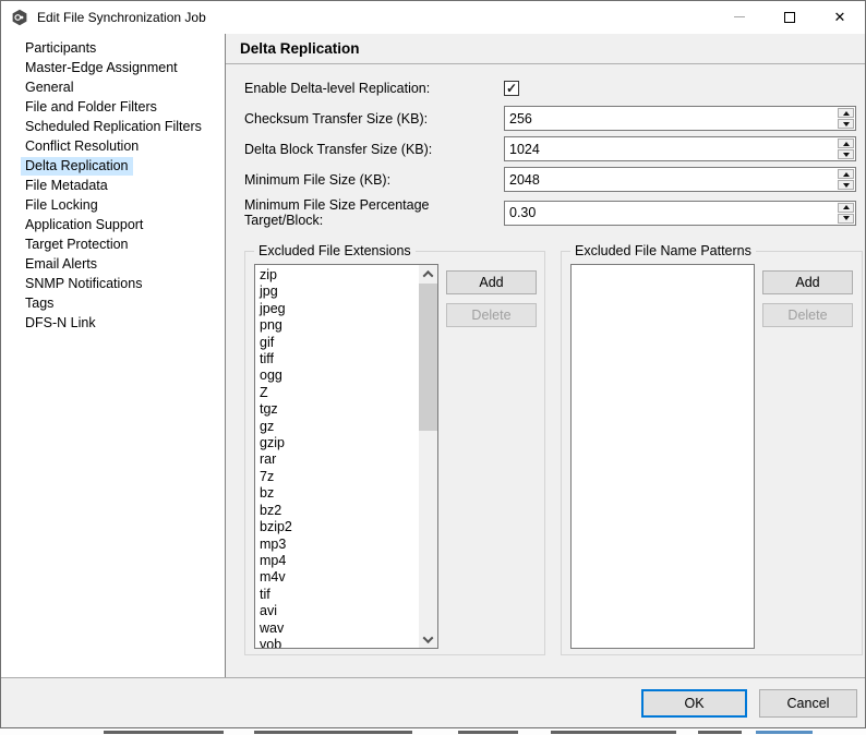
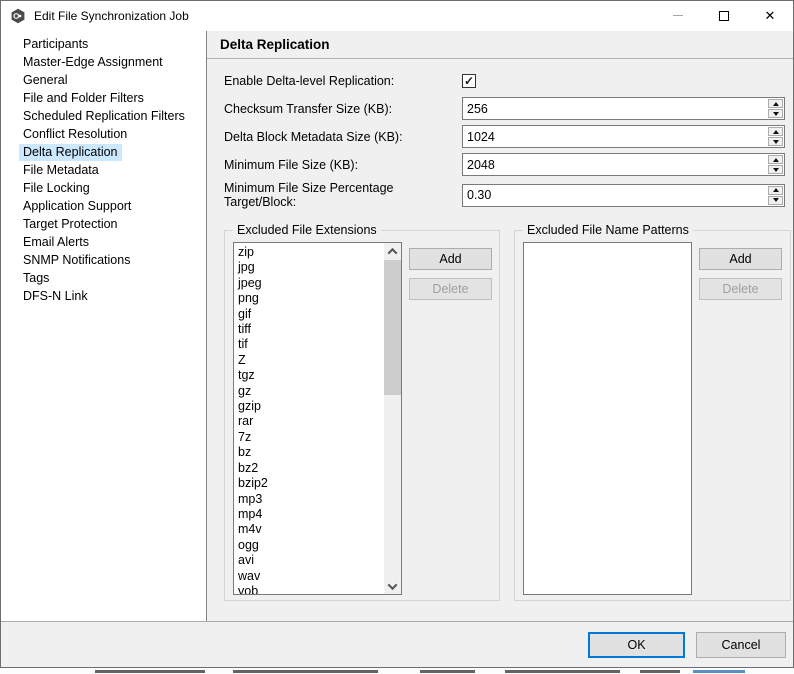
  Edit File Synchronization Job
  ✕
  Participants
  Master-Edge Assignment
  General
  File and Folder Filters
  Scheduled Replication Filters
  Conflict Resolution
  Delta Replication
  File Metadata
  File Locking
  Application Support
  Target Protection
  Email Alerts
  SNMP Notifications
  Tags
  DFS-N Link
  Delta Replication
  Enable Delta-level Replication:
  ✓
  Checksum Transfer Size (KB):
  256
- Delta Block Transfer Size (KB):
+ Delta Block Metadata Size (KB):
  1024
  Minimum File Size (KB):
  2048
  Minimum File Size Percentage Target/Block:
  0.30
  Excluded File Extensions
  zip
  jpg
  jpeg
  png
  gif
  tiff
- ogg
+ tif
  Z
  tgz
  gz
  gzip
  rar
  7z
  bz
  bz2
  bzip2
  mp3
  mp4
  m4v
- tif
+ ogg
  avi
  wav
  vob
  Add
  Delete
  Excluded File Name Patterns
  Add
  Delete
  OK
  Cancel
